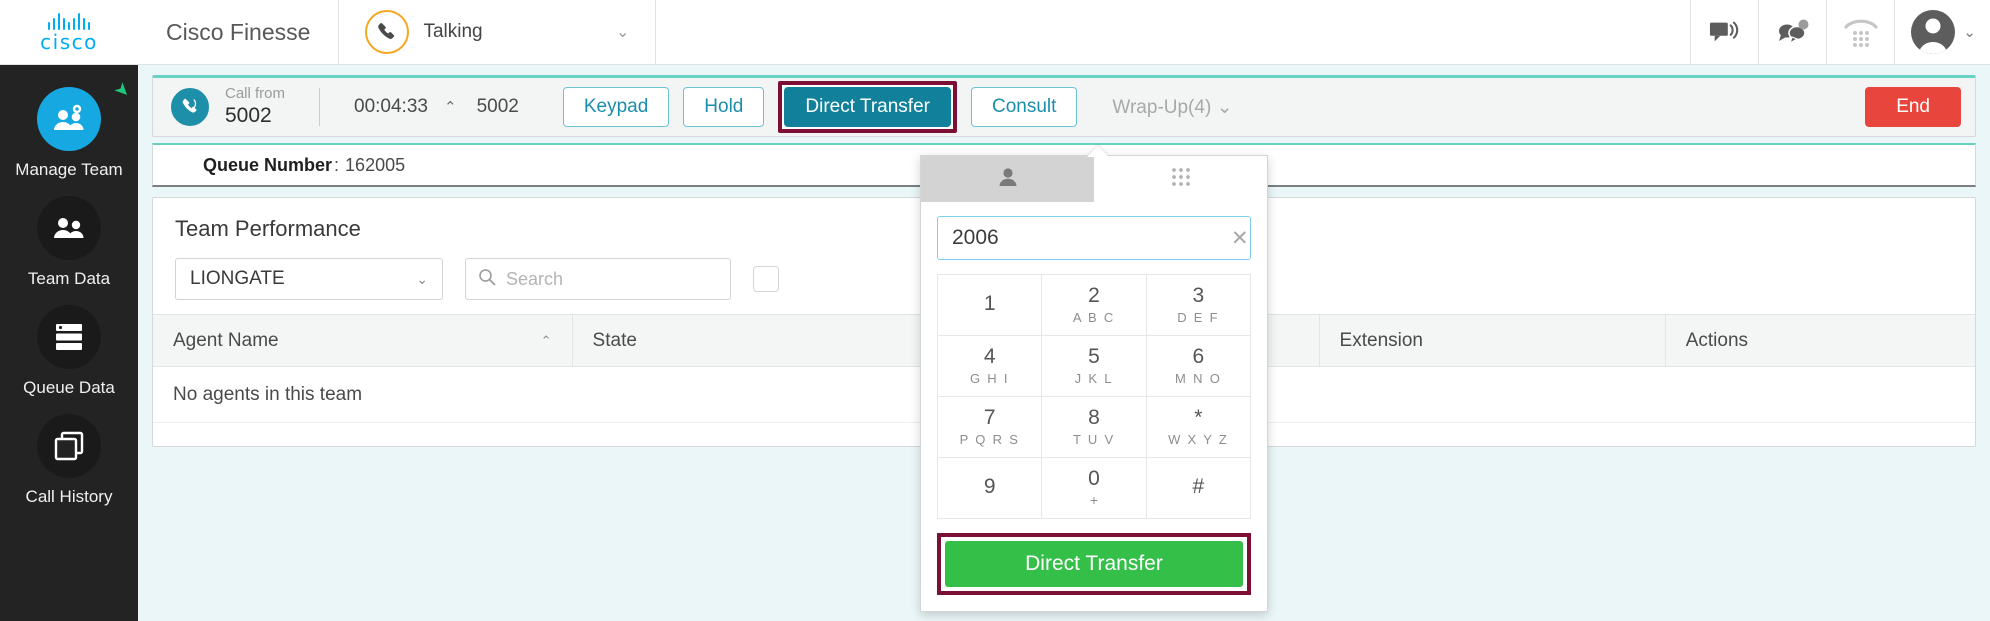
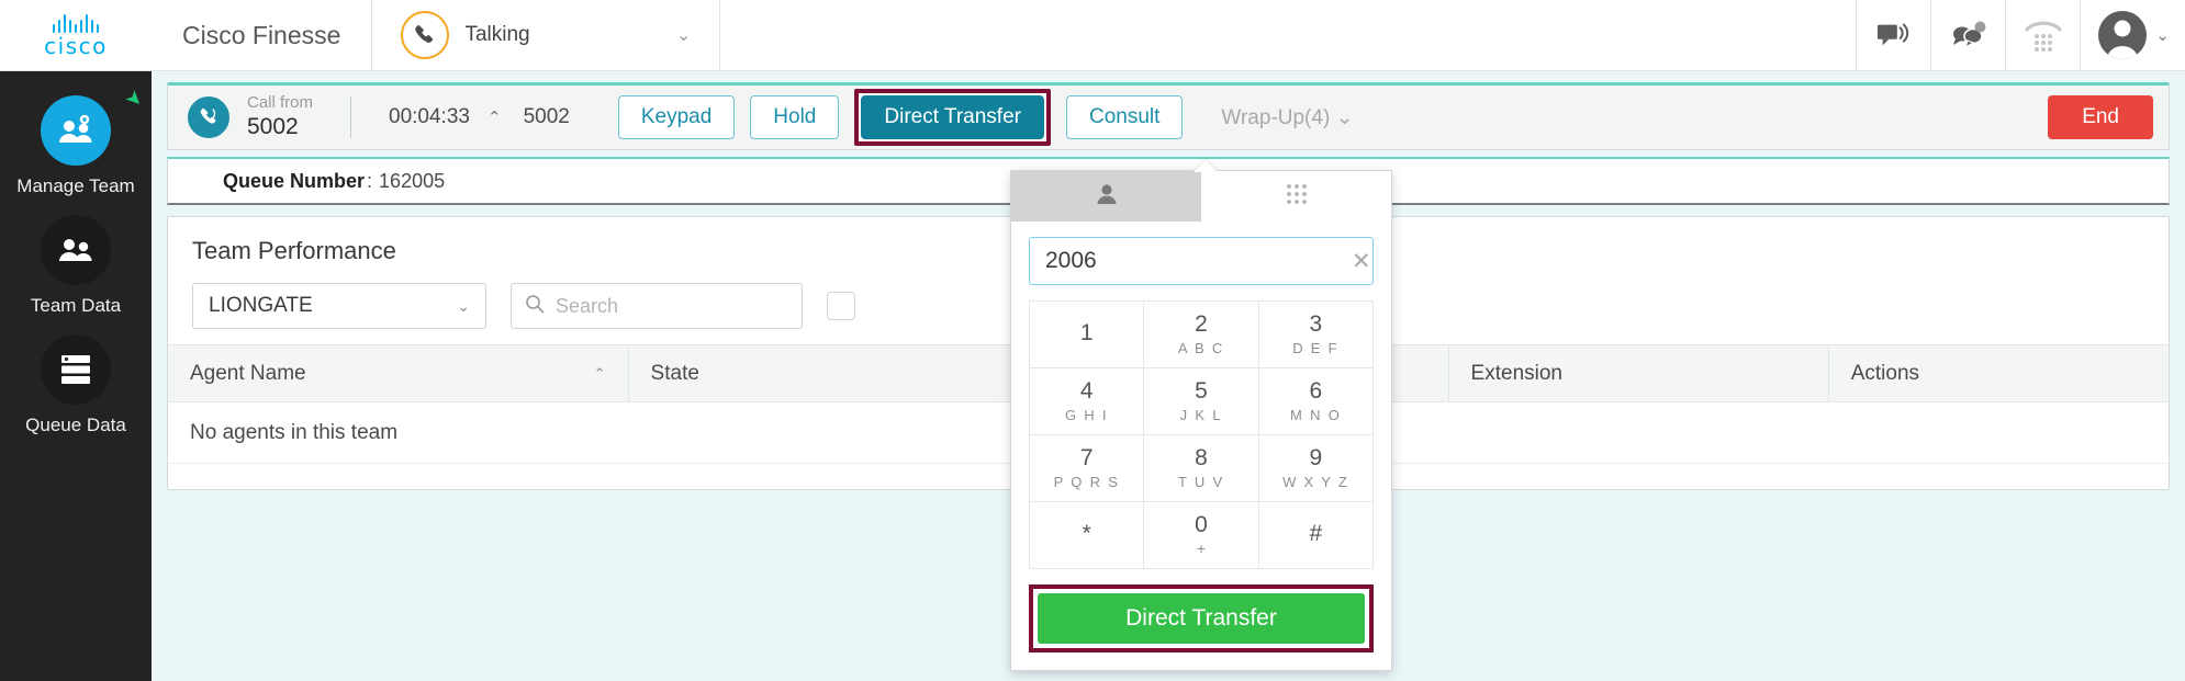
  cisco
  Cisco Finesse
  Talking
  ⌄
  ⌄
  Manage Team
  Team Data
  Queue Data
- Call History
  Call from
  5002
  00:04:33
  ⌃
  5002
  Keypad
  Hold
  Direct Transfer
  Consult
  Wrap-Up(4) ⌄
  End
  Queue Number
  :
  162005
  Team Performance
  LIONGATE
  ⌄
  Search
  Agent Name ⌃	State		Extension	Actions
  No agents in this team
  2006
  ✕
  1
  2
  A B C
  3
  D E F
  4
  G H I
  5
  J K L
  6
  M N O
  7
  P Q R S
  8
  T U V
- *
+ 9
  W X Y Z
- 9
+ *
  0
  +
  #
  Direct Transfer
